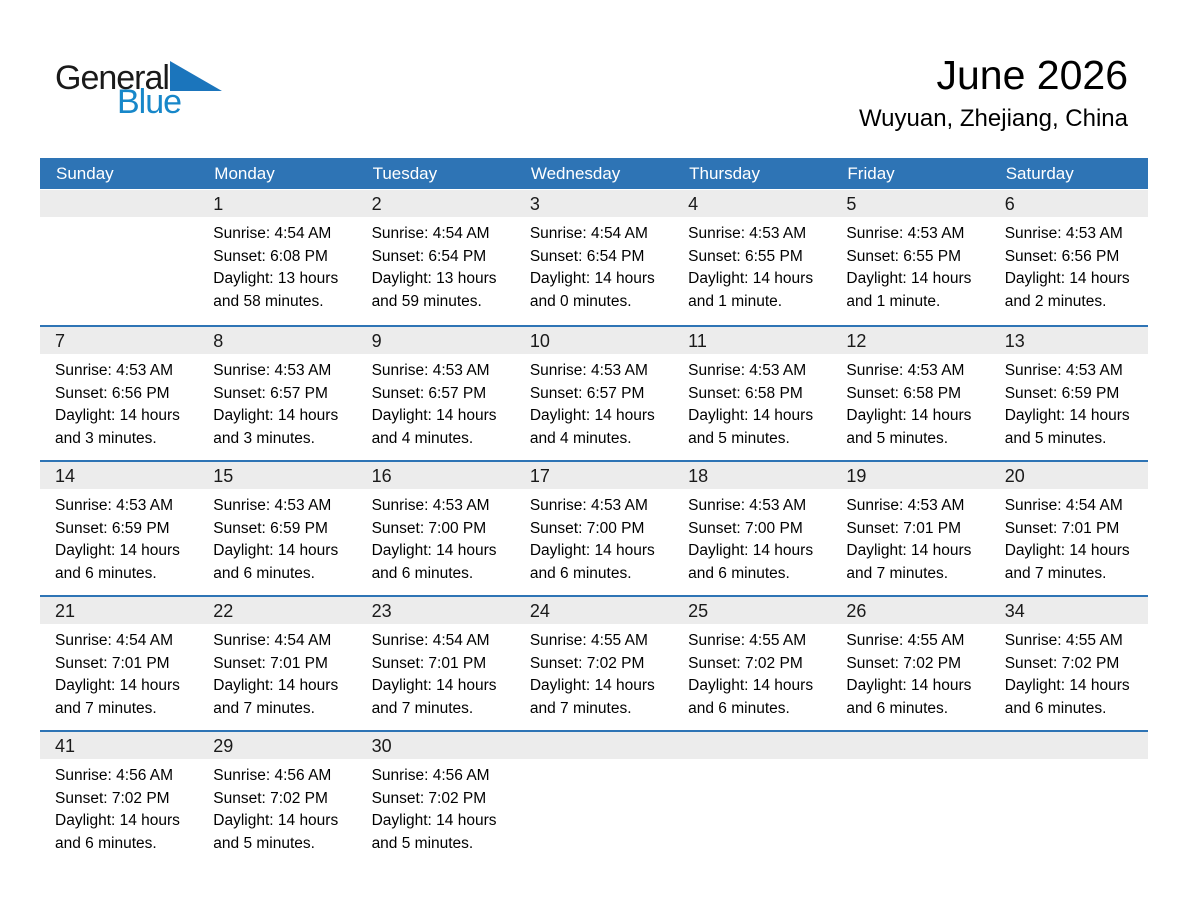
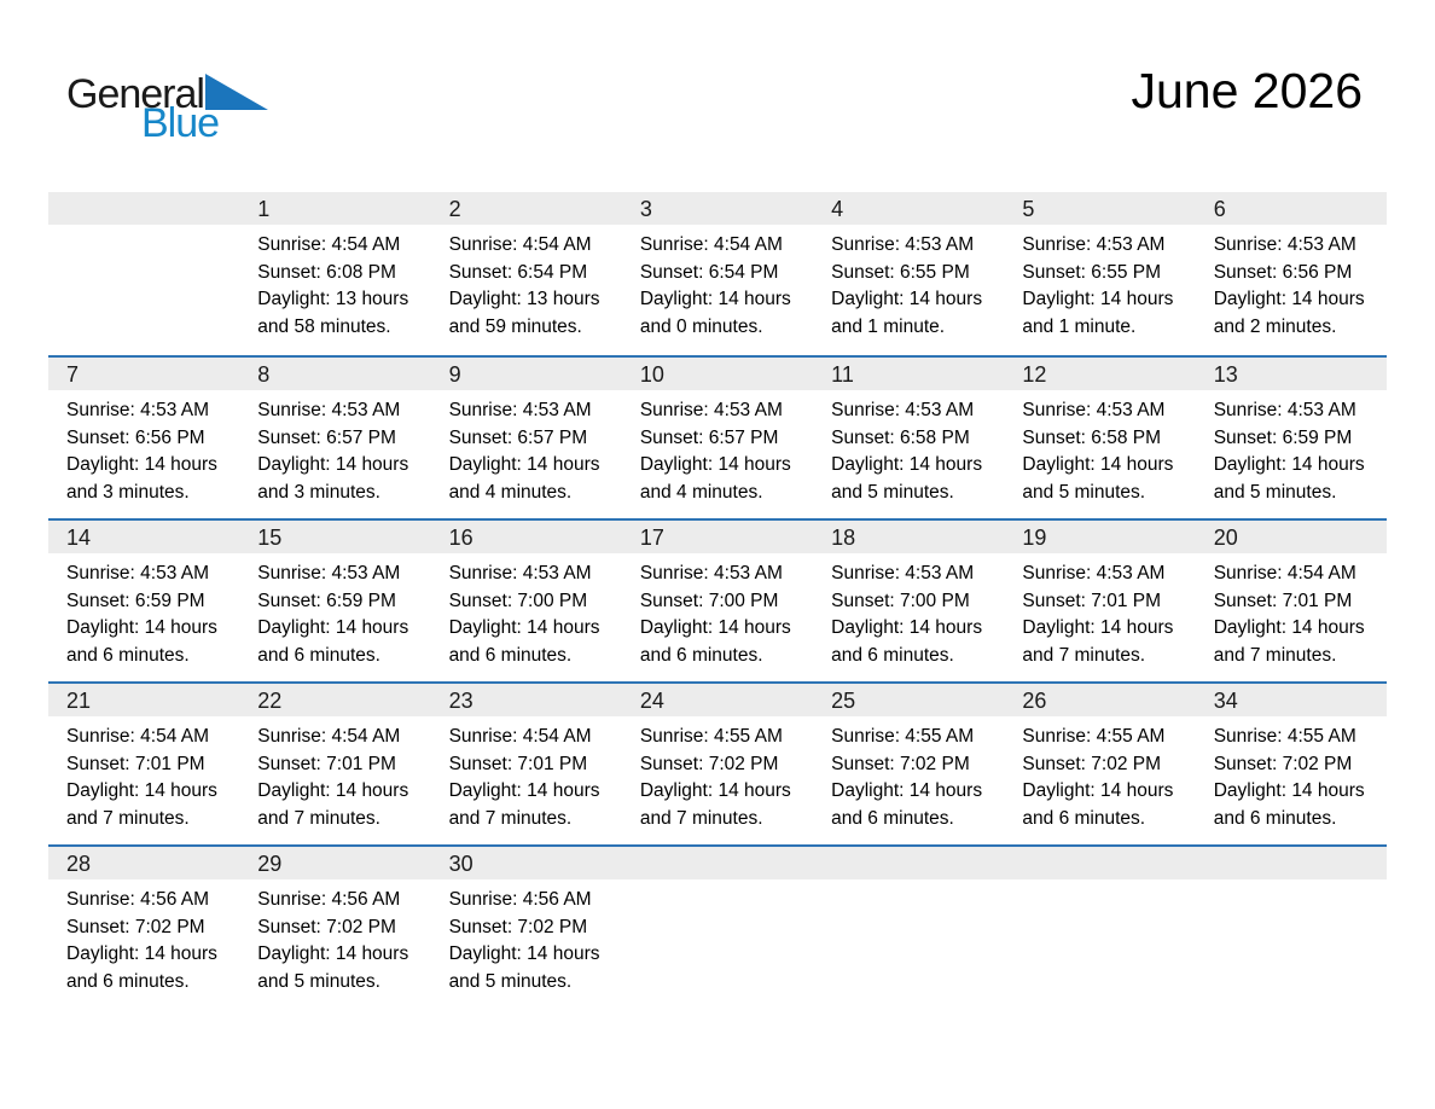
  General
  Blue
  June 2026
- Wuyuan, Zhejiang, China
- Sunday
- Monday
- Tuesday
- Wednesday
- Thursday
- Friday
- Saturday
  1
  Sunrise: 4:54 AM
  Sunset: 6:08 PM
  Daylight: 13 hours
  and 58 minutes.
  2
  Sunrise: 4:54 AM
  Sunset: 6:54 PM
  Daylight: 13 hours
  and 59 minutes.
  3
  Sunrise: 4:54 AM
  Sunset: 6:54 PM
  Daylight: 14 hours
  and 0 minutes.
  4
  Sunrise: 4:53 AM
  Sunset: 6:55 PM
  Daylight: 14 hours
  and 1 minute.
  5
  Sunrise: 4:53 AM
  Sunset: 6:55 PM
  Daylight: 14 hours
  and 1 minute.
  6
  Sunrise: 4:53 AM
  Sunset: 6:56 PM
  Daylight: 14 hours
  and 2 minutes.
  7
  Sunrise: 4:53 AM
  Sunset: 6:56 PM
  Daylight: 14 hours
  and 3 minutes.
  8
  Sunrise: 4:53 AM
  Sunset: 6:57 PM
  Daylight: 14 hours
  and 3 minutes.
  9
  Sunrise: 4:53 AM
  Sunset: 6:57 PM
  Daylight: 14 hours
  and 4 minutes.
  10
  Sunrise: 4:53 AM
  Sunset: 6:57 PM
  Daylight: 14 hours
  and 4 minutes.
  11
  Sunrise: 4:53 AM
  Sunset: 6:58 PM
  Daylight: 14 hours
  and 5 minutes.
  12
  Sunrise: 4:53 AM
  Sunset: 6:58 PM
  Daylight: 14 hours
  and 5 minutes.
  13
  Sunrise: 4:53 AM
  Sunset: 6:59 PM
  Daylight: 14 hours
  and 5 minutes.
  14
  Sunrise: 4:53 AM
  Sunset: 6:59 PM
  Daylight: 14 hours
  and 6 minutes.
  15
  Sunrise: 4:53 AM
  Sunset: 6:59 PM
  Daylight: 14 hours
  and 6 minutes.
  16
  Sunrise: 4:53 AM
  Sunset: 7:00 PM
  Daylight: 14 hours
  and 6 minutes.
  17
  Sunrise: 4:53 AM
  Sunset: 7:00 PM
  Daylight: 14 hours
  and 6 minutes.
  18
  Sunrise: 4:53 AM
  Sunset: 7:00 PM
  Daylight: 14 hours
  and 6 minutes.
  19
  Sunrise: 4:53 AM
  Sunset: 7:01 PM
  Daylight: 14 hours
  and 7 minutes.
  20
  Sunrise: 4:54 AM
  Sunset: 7:01 PM
  Daylight: 14 hours
  and 7 minutes.
  21
  Sunrise: 4:54 AM
  Sunset: 7:01 PM
  Daylight: 14 hours
  and 7 minutes.
  22
  Sunrise: 4:54 AM
  Sunset: 7:01 PM
  Daylight: 14 hours
  and 7 minutes.
  23
  Sunrise: 4:54 AM
  Sunset: 7:01 PM
  Daylight: 14 hours
  and 7 minutes.
  24
  Sunrise: 4:55 AM
  Sunset: 7:02 PM
  Daylight: 14 hours
  and 7 minutes.
  25
  Sunrise: 4:55 AM
  Sunset: 7:02 PM
  Daylight: 14 hours
  and 6 minutes.
  26
  Sunrise: 4:55 AM
  Sunset: 7:02 PM
  Daylight: 14 hours
  and 6 minutes.
  34
  Sunrise: 4:55 AM
  Sunset: 7:02 PM
  Daylight: 14 hours
  and 6 minutes.
- 41
+ 28
  Sunrise: 4:56 AM
  Sunset: 7:02 PM
  Daylight: 14 hours
  and 6 minutes.
  29
  Sunrise: 4:56 AM
  Sunset: 7:02 PM
  Daylight: 14 hours
  and 5 minutes.
  30
  Sunrise: 4:56 AM
  Sunset: 7:02 PM
  Daylight: 14 hours
  and 5 minutes.
